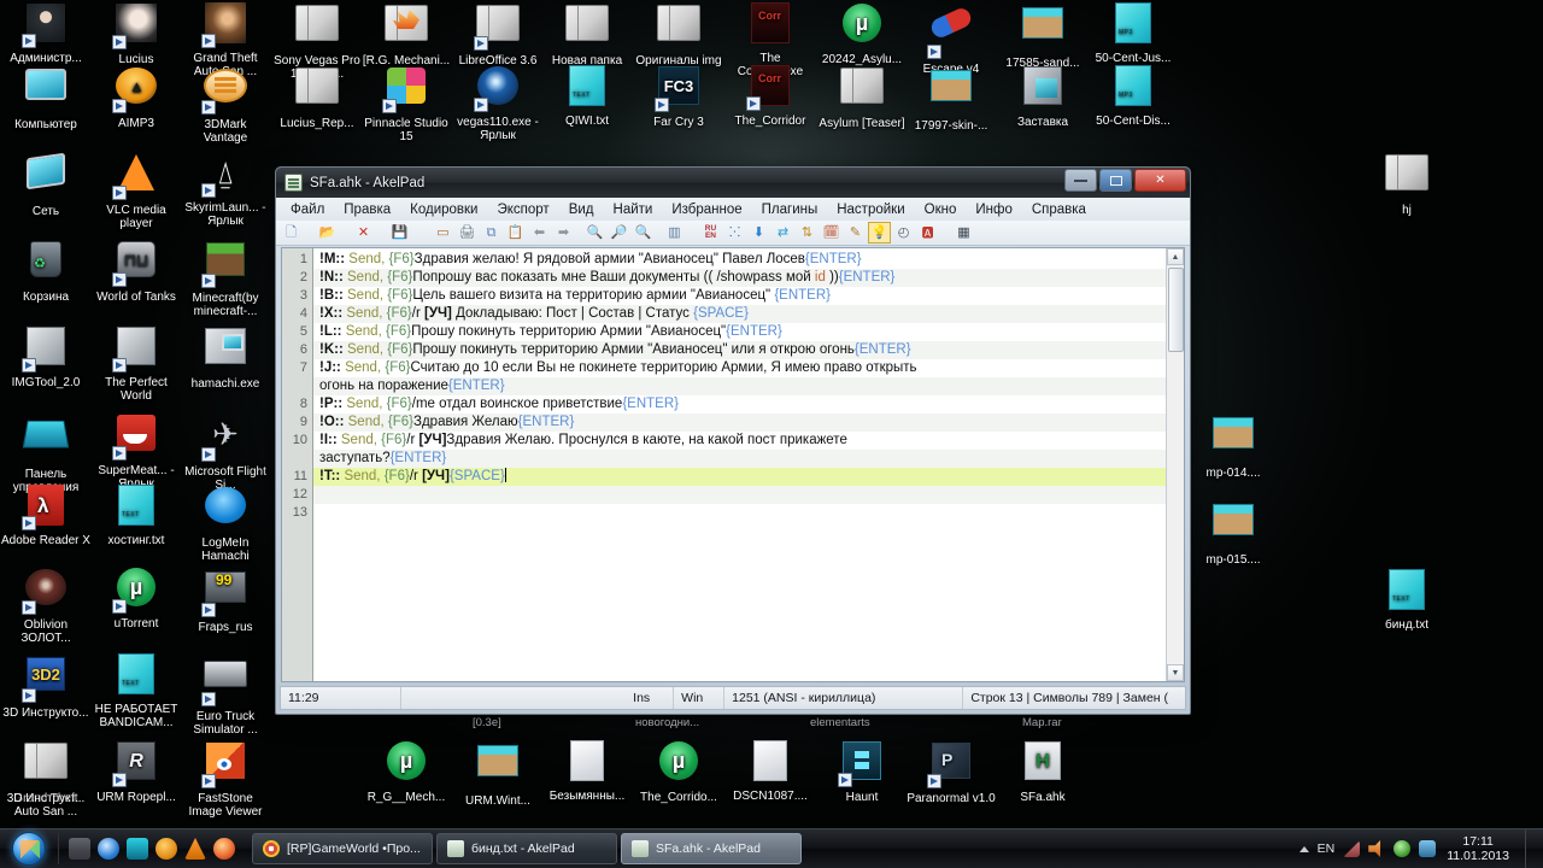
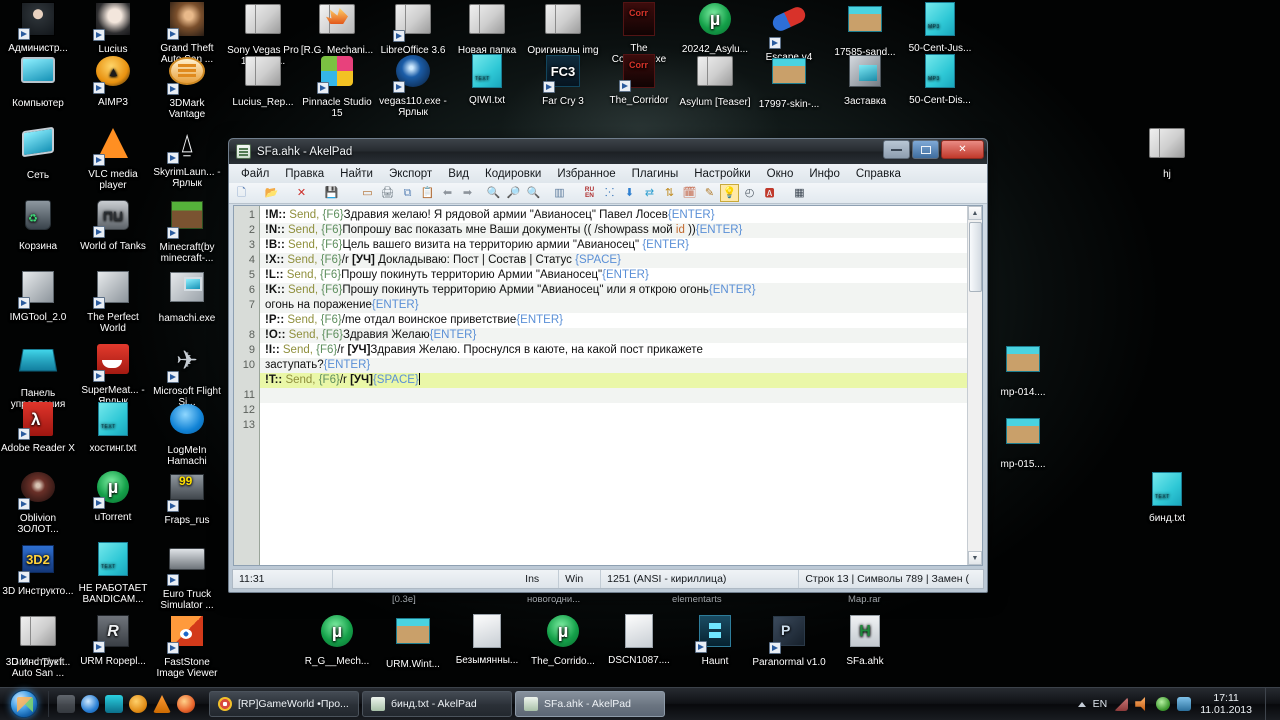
  Администр...
  Компьютер
  Сеть
  ♻
  Корзина
  IMGTool_2.0
  λ
  Adobe Reader X
  Oblivion ЗОЛОТ...
  3D2
  3D Инструкто...
  Grand Theft Auto San ...
  Lucius
  ▲
  AIMP3
  VLC media player
  ⊓⊔
  World of Tanks
  The Perfect World
  SuperMeat... -
  хостинг.txt
  µ
  uTorrent
  НЕ РАБОТАЕТ BANDICAM...
  R
  URM Ropepl...
  Grand Theft Aun ...
  3DMark Vantage
  ⍙
  SkyrimLaun... - Ярлык
  Minecraft(by minecraft-...
  hamachi.exe
  ✈
  Microsoft Flight Si...
  LogMeIn Hamachi
  99
  Fraps_rus
  Euro Truck Simulator ...
  FastStone Image Viewer
  [R.G. Mechani...
  LibreOffice 3.6
  Новая папка
  Corr
  µ
  20242_Asylu...
  17585-sand...
  50-Cent-Jus...
  Lucius_Rep...
  Pinnacle Studio 15
  vegas110.exe - Ярлык
  QIWI.txt
  FC3
  Far Cry 3
  Corr
  The_Corridor
  Asylum [Teaser]
  17997-skin-...
  Заставка
  50-Cent-Dis...
  hj
  mp-014....
  mp-015....
  бинд.txt
  3D Инструкт...
  µ
  R_G__Mech...
  URM.Wint...
  Безымянны...
  µ
  The_Corrido...
  DSCN1087....
  Haunt
  P
  Paranormal v1.0
  H
  SFa.ahk
  [0.3e]
  новогодни...
  elementarts
  Map.rar
  SFa.ahk - AkelPad
  ✕
  Файл
  Правка
- Кодировки
+ Найти
  Экспорт
  Вид
- Найти
+ Кодировки
  Избранное
  Плагины
  Настройки
  Окно
  Инфо
  Справка
  🗋
  📂
  ✕
  💾
  ▭
  🖨
  ⧉
  📋
  ⬅
  ➡
  🔍
  🔎
  🔍
  ▥
  ⁙
  ⬇
  ⇄
  ⇅
  🗓
  ✎
  💡
  ◴
  🅰
  ▦
  1
  2
  3
  4
  5
  6
  7
  8
  9
  10
  11
  12
  13
  !M:: Send, {F6}Здравия желаю! Я рядовой армии "Авианосец" Павел Лосев{ENTER}
  !N:: Send, {F6}Попрошу вас показать мне Ваши документы (( /showpass мой id )){ENTER}
  !B:: Send, {F6}Цель вашего визита на территорию армии "Авианосец" {ENTER}
  !X:: Send, {F6}/r [УЧ] Докладываю: Пост | Состав | Статус {SPACE}
  !L:: Send, {F6}Прошу покинуть территорию Армии "Авианосец"{ENTER}
  !K:: Send, {F6}Прошу покинуть территорию Армии "Авианосец" или я открою огонь{ENTER}
- !J:: Send, {F6}Считаю до 10 если Вы не покинете территорию Армии, Я имею право открыть
  огонь на поражение{ENTER}
  !P:: Send, {F6}/me отдал воинское приветствие{ENTER}
  !O:: Send, {F6}Здравия Желаю{ENTER}
  !I:: Send, {F6}/r [УЧ]Здравия Желаю. Проснулся в каюте, на какой пост прикажете
  заступать?{ENTER}
  !T:: Send, {F6}/r [УЧ]{SPACE}
- 11:29
+ 11:31
  Ins
  Win
  1251 (ANSI - кириллица)
  Строк 13 | Символы 789 | Замен (
  [RP]GameWorld •Про...
  бинд.txt - AkelPad
  SFa.ahk - AkelPad
  EN
  17:11
  11.01.2013
